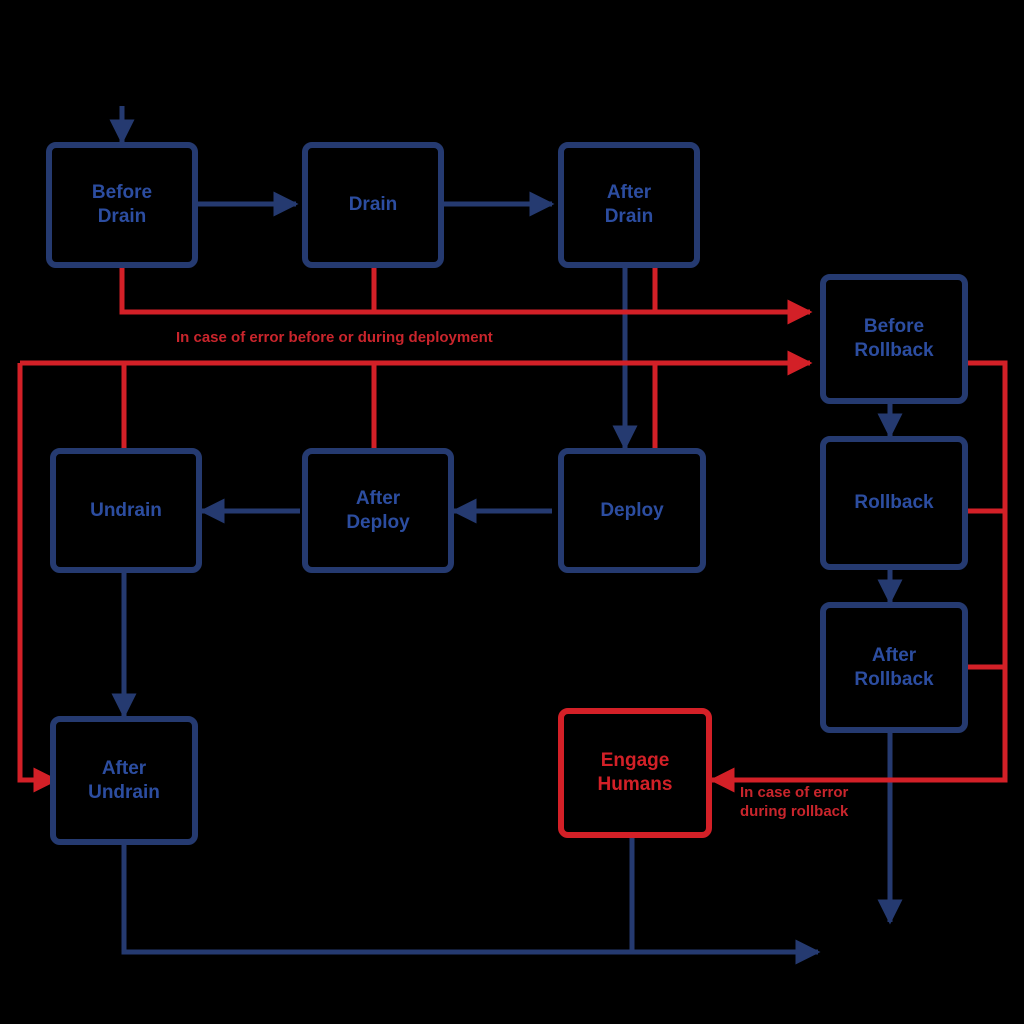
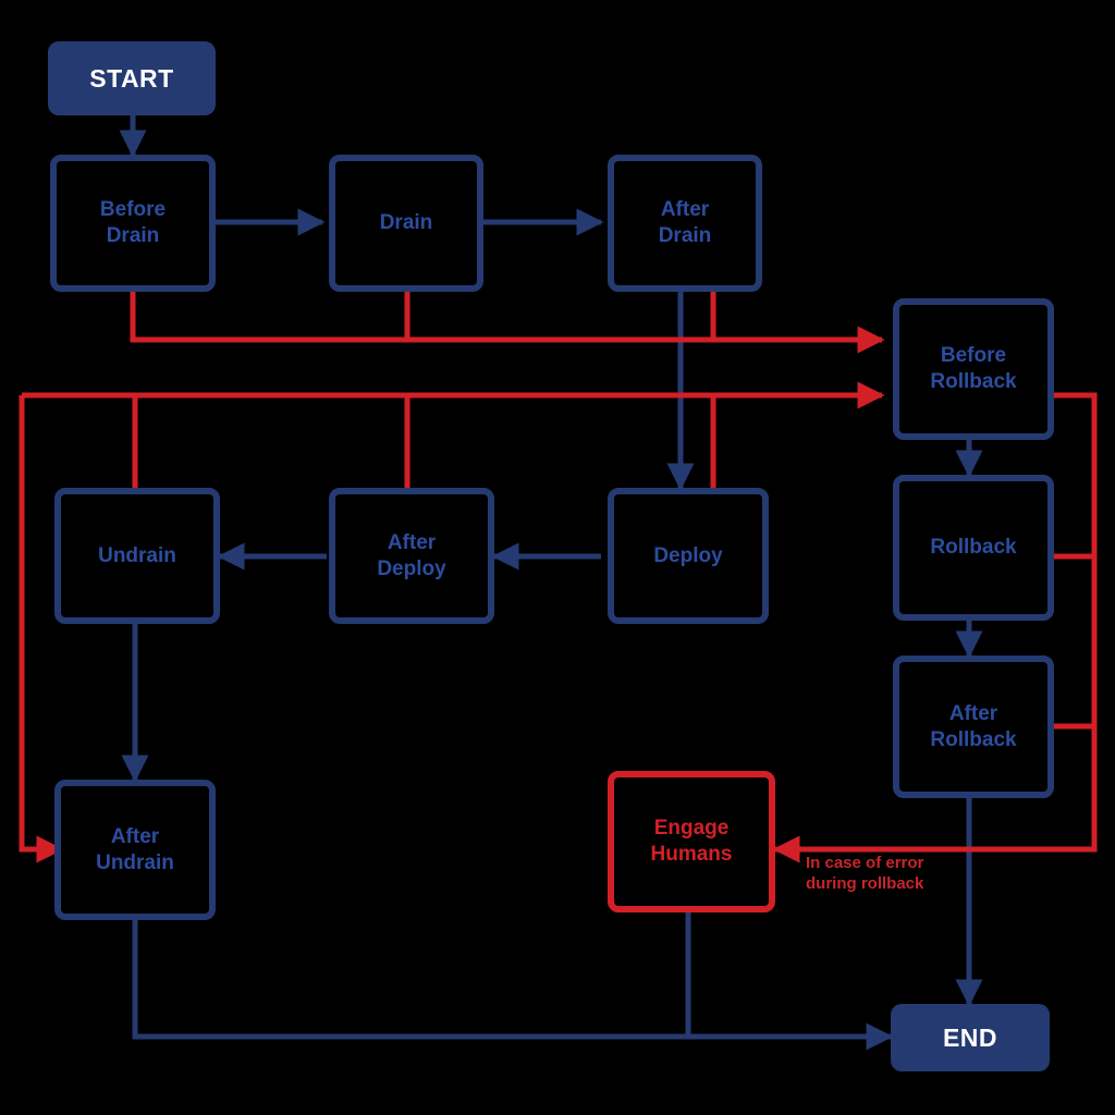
+ START
+ END
  Before
  Drain
  Drain
  After
  Drain
  Before
  Rollback
  Rollback
  After
  Rollback
  Undrain
  After
  Deploy
  Deploy
  After
  Undrain
  Engage
  Humans
- In case of error before or during deployment
  In case of error
  during rollback
